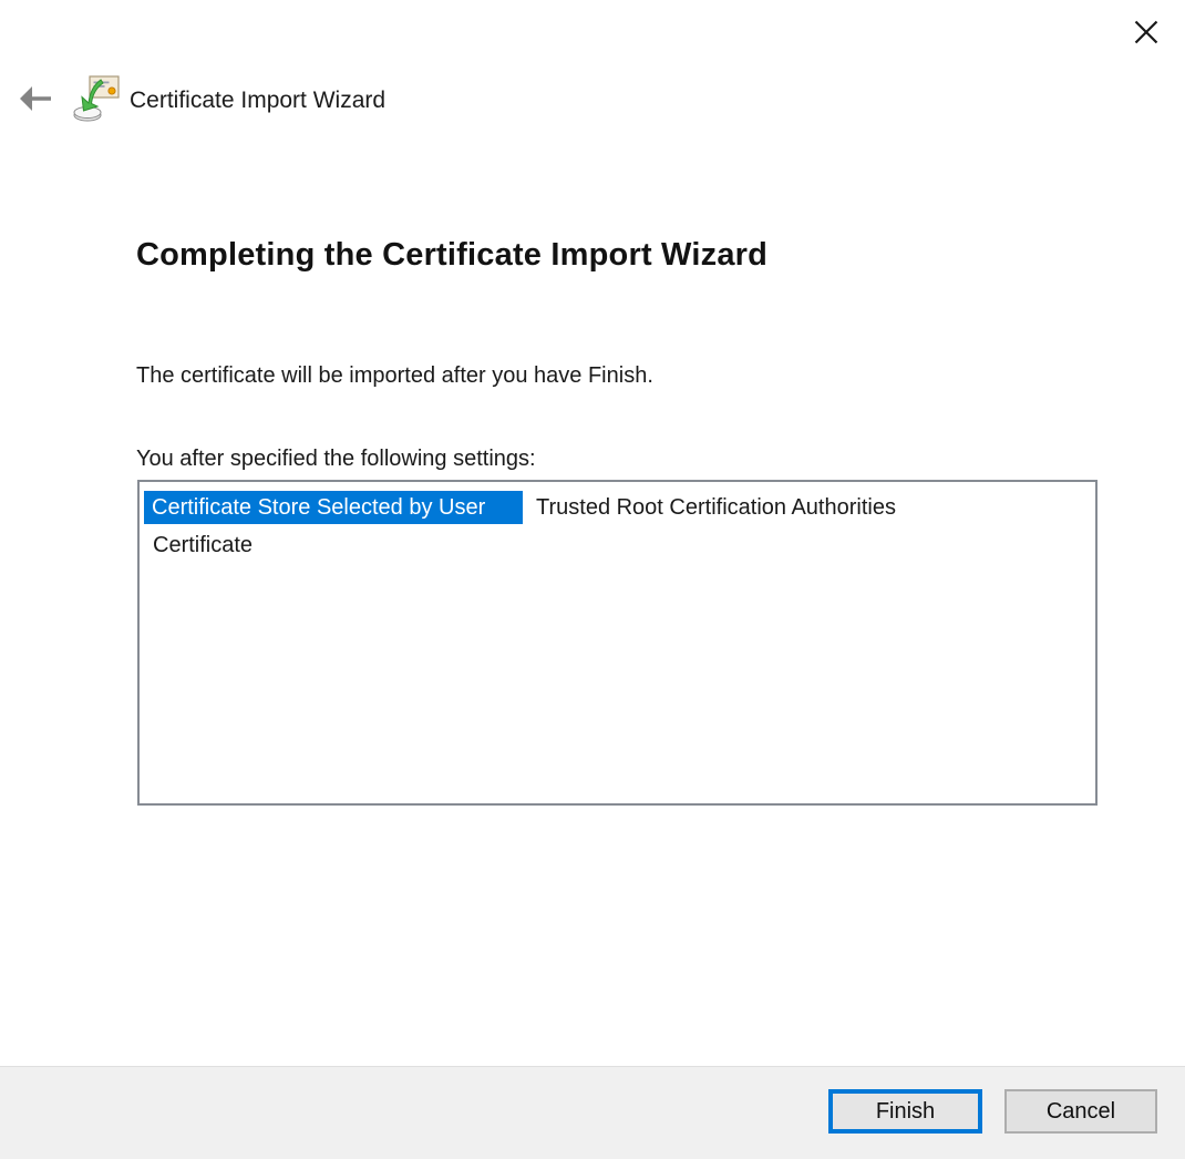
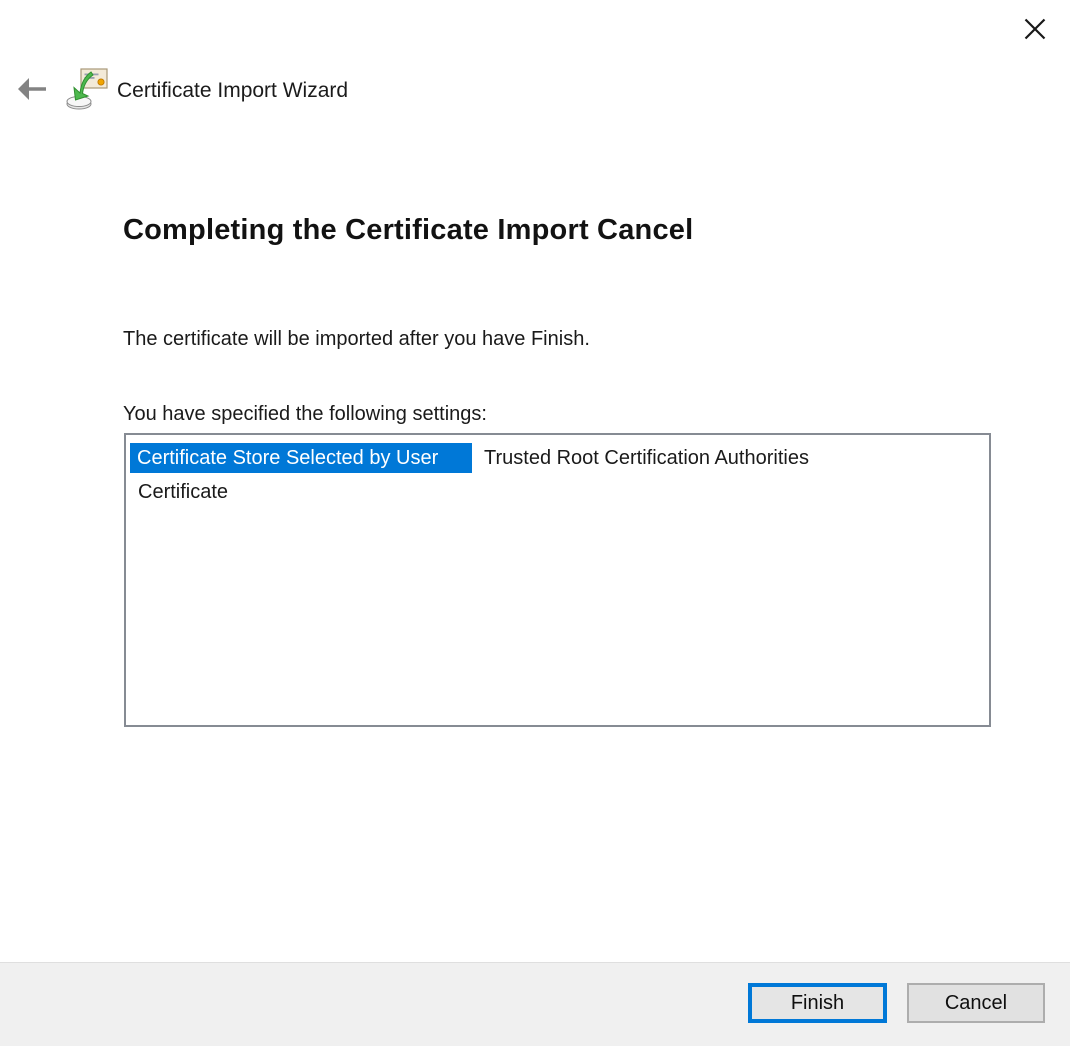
  Certificate Import Wizard
- Completing the Certificate Import Wizard
+ Completing the Certificate Import Cancel
  The certificate will be imported after you have Finish.
- You after specified the following settings:
+ You have specified the following settings:
  Certificate Store Selected by User
  Trusted Root Certification Authorities
  Certificate
  Finish
  Cancel
